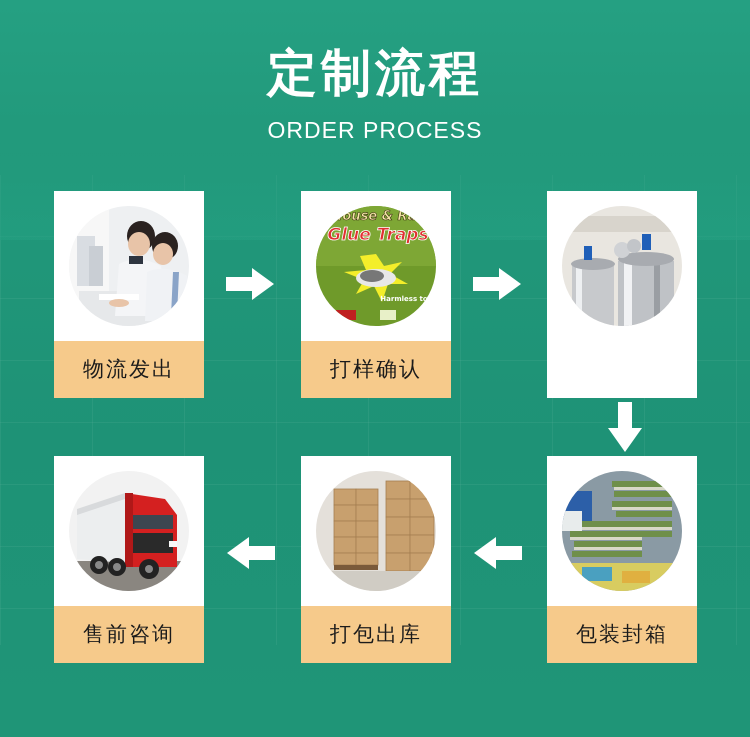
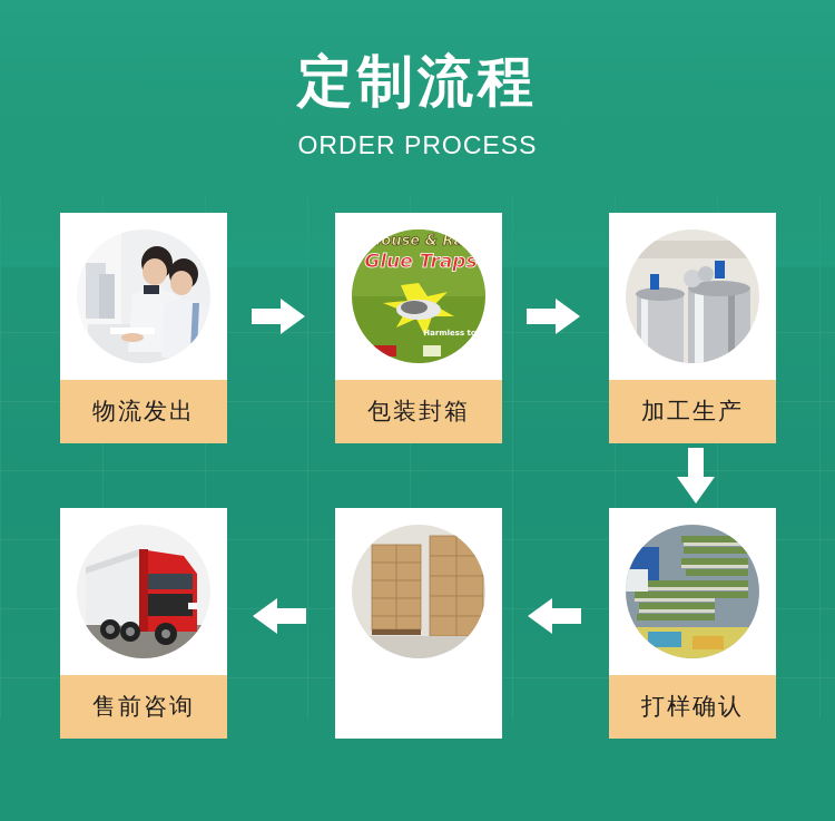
  定制流程
  ORDER PROCESS
  物流发出
  Glue Traps
  Harmless to
- 打样确认
+ 包装封箱
+ 加工生产
- 包装封箱
+ 打样确认
- 打包出库
  售前咨询
